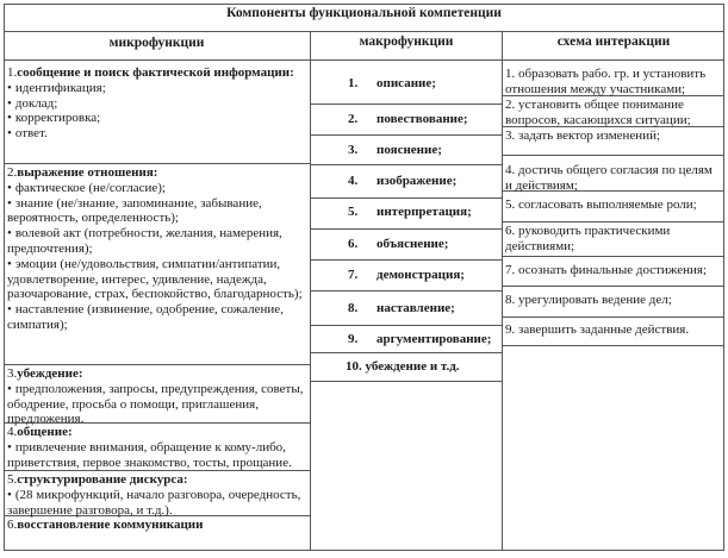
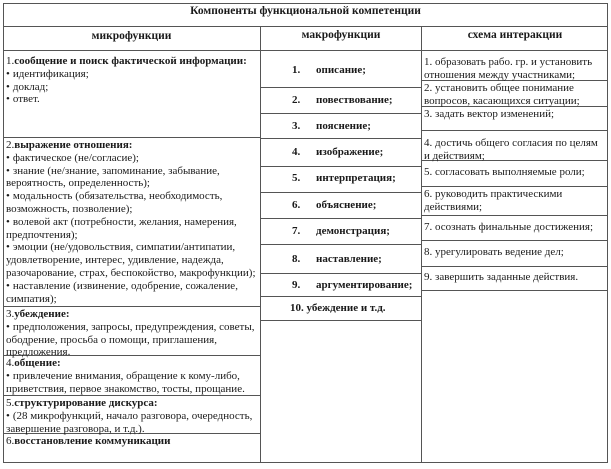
  Компоненты функциональной компетенции
  микрофункции
  макрофункции
  схема интеракции
  1.сообщение и поиск фактической информации:
  идентификация;
  доклад;
- корректировка;
  ответ.
  2.выражение отношения:
  фактическое (не/согласие);
  знание (не/знание, запоминание, забывание, вероятность, определенность);
+ модальность (обязательства, необходимость, возможность, позволение);
  волевой акт (потребности, желания, намерения, предпочтения);
- эмоции (не/удовольствия, симпатии/антипатии, удовлетворение, интерес, удивление, надежда, разочарование, страх, беспокойство, благодарность);
+ эмоции (не/удовольствия, симпатии/антипатии, удовлетворение, интерес, удивление, надежда, разочарование, страх, беспокойство, макрофункции);
  наставление (извинение, одобрение, сожаление, симпатия);
  3.убеждение:
  предположения, запросы, предупреждения, советы, ободрение, просьба о помощи, приглашения, предложения.
  4.общение:
  привлечение внимания, обращение к кому-либо, приветствия, первое знакомство, тосты, прощание.
  5.структурирование дискурса:
  (28 микрофункций, начало разговора, очередность, завершение разговора, и т.д.).
  6.восстановление коммуникации
  1. описание;
  2. повествование;
  3. пояснение;
  4. изображение;
  5. интерпретация;
  6. объяснение;
  7. демонстрация;
  8. наставление;
  9. аргументирование;
  10. убеждение и т.д.
  1. образовать рабо. гр. и установить отношения между участниками;
  2. установить общее понимание вопросов, касающихся ситуации;
  3. задать вектор изменений;
  4. достичь общего согласия по целям и действиям;
  5. согласовать выполняемые роли;
  6. руководить практическими действиями;
  7. осознать финальные достижения;
  8. урегулировать ведение дел;
  9. завершить заданные действия.
